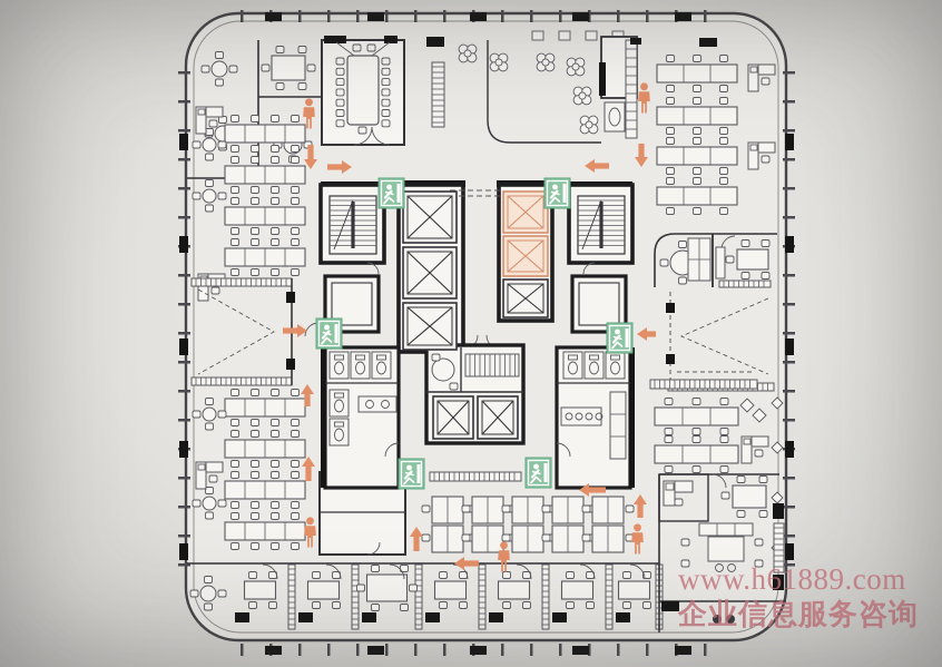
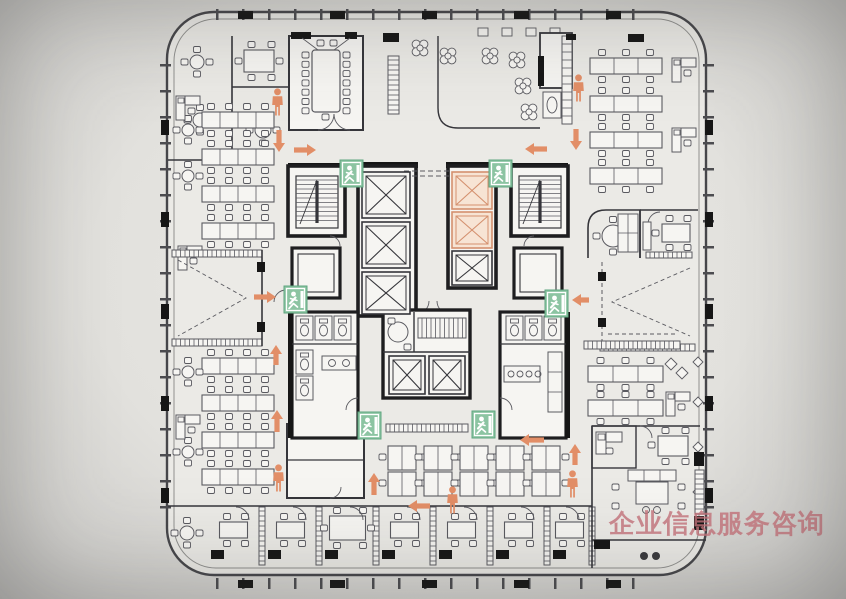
- www.h61889.com
  企业信息服务咨询
